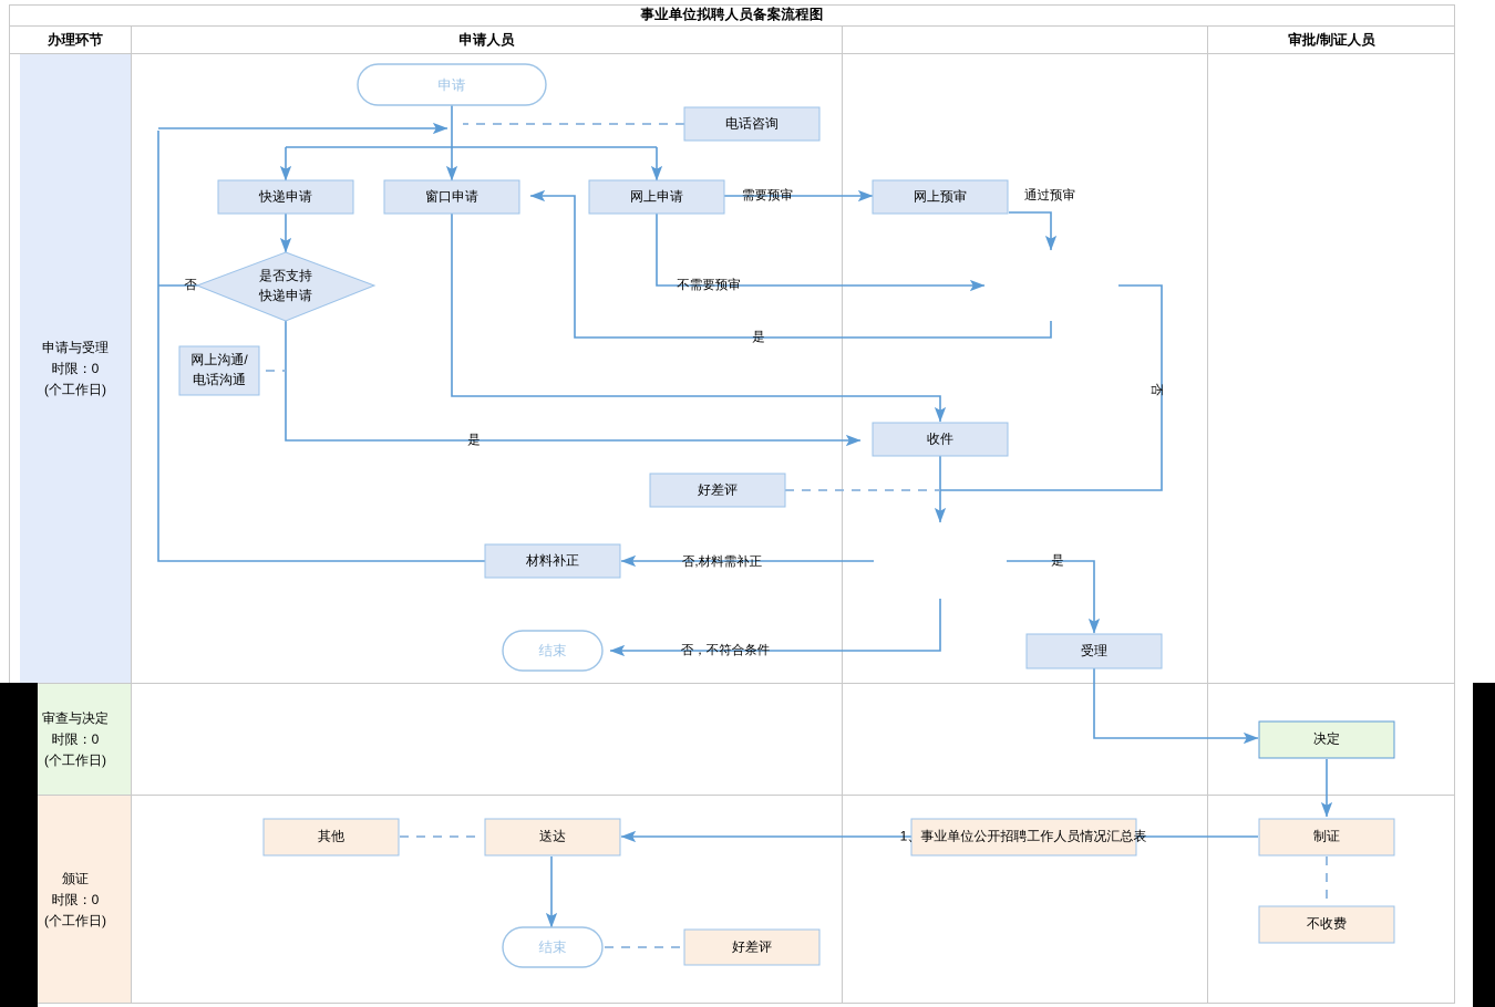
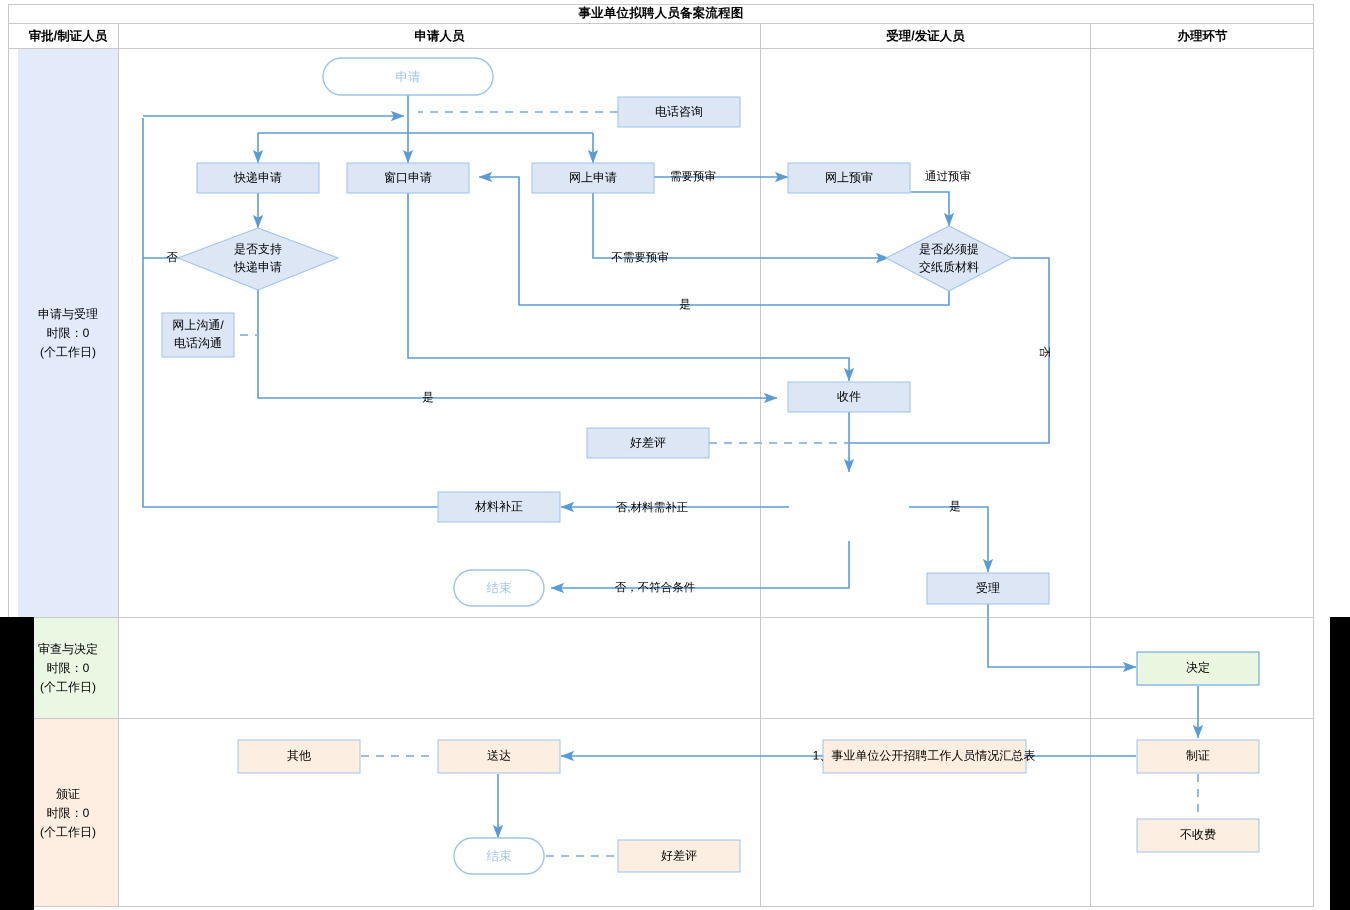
  事业单位拟聘人员备案流程图
- 办理环节
+ 审批/制证人员
  申请人员
+ 受理/发证人员
- 审批/制证人员
+ 办理环节
  申请与受理
  时限：0
  (个工作日)
  审查与决定
  时限：0
  (个工作日)
  颁证
  时限：0
  (个工作日)
  申请
  电话咨询
  快递申请
  窗口申请
  网上申请
  网上预审
  是否支持
  快递申请
+ 是否必须提
+ 交纸质材料
  网上沟通/
  电话沟通
  收件
  好差评
  材料补正
  结束
  受理
  决定
  1、事业单位公开招聘工作人员情况汇总表
  制证
  不收费
  送达
  其他
  结束
  好差评
  需要预审
  通过预审
  不需要预审
  否
  是
  是
  是
  否,材料需补正
  否，不符合条件
